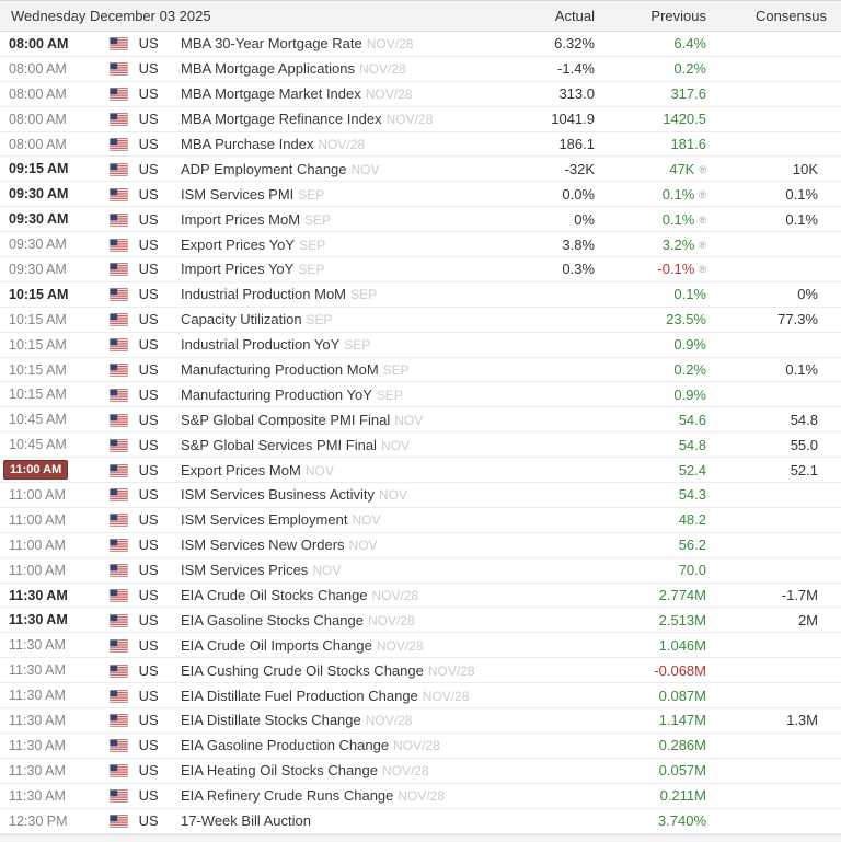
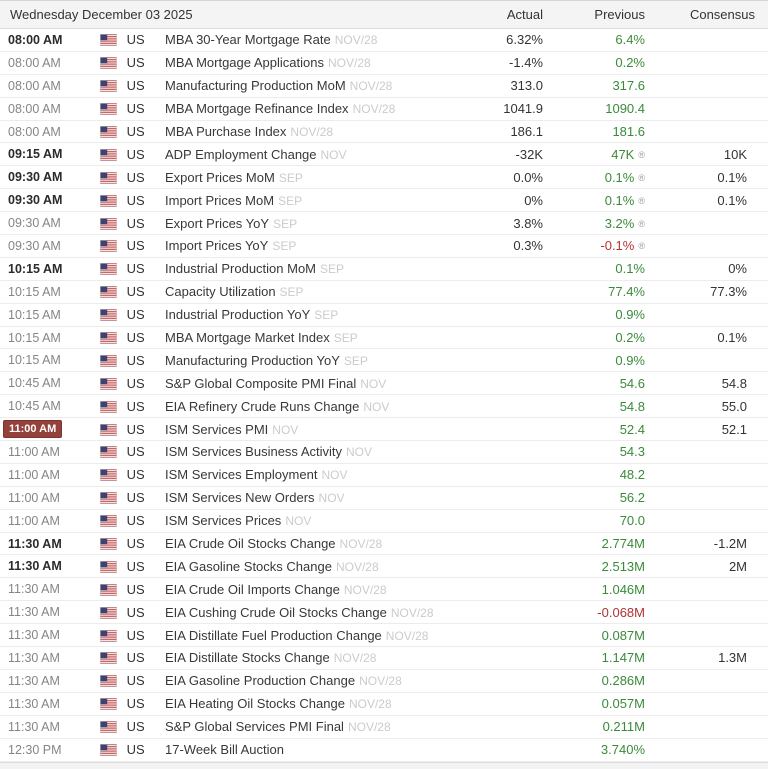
  Wednesday December 03 2025	Actual	Previous	Consensus
  08:00 AM	US	MBA 30-Year Mortgage Rate NOV/28	6.32%	6.4%
  08:00 AM	US	MBA Mortgage Applications NOV/28	-1.4%	0.2%
- 08:00 AM	US	MBA Mortgage Market Index NOV/28	313.0	317.6
+ 08:00 AM	US	Manufacturing Production MoM NOV/28	313.0	317.6
- 08:00 AM	US	MBA Mortgage Refinance Index NOV/28	1041.9	1420.5
+ 08:00 AM	US	MBA Mortgage Refinance Index NOV/28	1041.9	1090.4
  08:00 AM	US	MBA Purchase Index NOV/28	186.1	181.6
  09:15 AM	US	ADP Employment Change NOV	-32K	47K ®	10K
- 09:30 AM	US	ISM Services PMI SEP	0.0%	0.1% ®	0.1%
+ 09:30 AM	US	Export Prices MoM SEP	0.0%	0.1% ®	0.1%
  09:30 AM	US	Import Prices MoM SEP	0%	0.1% ®	0.1%
  09:30 AM	US	Export Prices YoY SEP	3.8%	3.2% ®
  09:30 AM	US	Import Prices YoY SEP	0.3%	-0.1% ®
  10:15 AM	US	Industrial Production MoM SEP		0.1%	0%
- 10:15 AM	US	Capacity Utilization SEP		23.5%	77.3%
+ 10:15 AM	US	Capacity Utilization SEP		77.4%	77.3%
  10:15 AM	US	Industrial Production YoY SEP		0.9%
- 10:15 AM	US	Manufacturing Production MoM SEP		0.2%	0.1%
+ 10:15 AM	US	MBA Mortgage Market Index SEP		0.2%	0.1%
  10:15 AM	US	Manufacturing Production YoY SEP		0.9%
  10:45 AM	US	S&P Global Composite PMI Final NOV		54.6	54.8
- 10:45 AM	US	S&P Global Services PMI Final NOV		54.8	55.0
+ 10:45 AM	US	EIA Refinery Crude Runs Change NOV		54.8	55.0
- 11:00 AM	US	Export Prices MoM NOV		52.4	52.1
+ 11:00 AM	US	ISM Services PMI NOV		52.4	52.1
  11:00 AM	US	ISM Services Business Activity NOV		54.3
  11:00 AM	US	ISM Services Employment NOV		48.2
  11:00 AM	US	ISM Services New Orders NOV		56.2
  11:00 AM	US	ISM Services Prices NOV		70.0
- 11:30 AM	US	EIA Crude Oil Stocks Change NOV/28		2.774M	-1.7M
+ 11:30 AM	US	EIA Crude Oil Stocks Change NOV/28		2.774M	-1.2M
  11:30 AM	US	EIA Gasoline Stocks Change NOV/28		2.513M	2M
  11:30 AM	US	EIA Crude Oil Imports Change NOV/28		1.046M
  11:30 AM	US	EIA Cushing Crude Oil Stocks Change NOV/28		-0.068M
  11:30 AM	US	EIA Distillate Fuel Production Change NOV/28		0.087M
  11:30 AM	US	EIA Distillate Stocks Change NOV/28		1.147M	1.3M
  11:30 AM	US	EIA Gasoline Production Change NOV/28		0.286M
  11:30 AM	US	EIA Heating Oil Stocks Change NOV/28		0.057M
- 11:30 AM	US	EIA Refinery Crude Runs Change NOV/28		0.211M
+ 11:30 AM	US	S&P Global Services PMI Final NOV/28		0.211M
  12:30 PM	US	17-Week Bill Auction		3.740%
